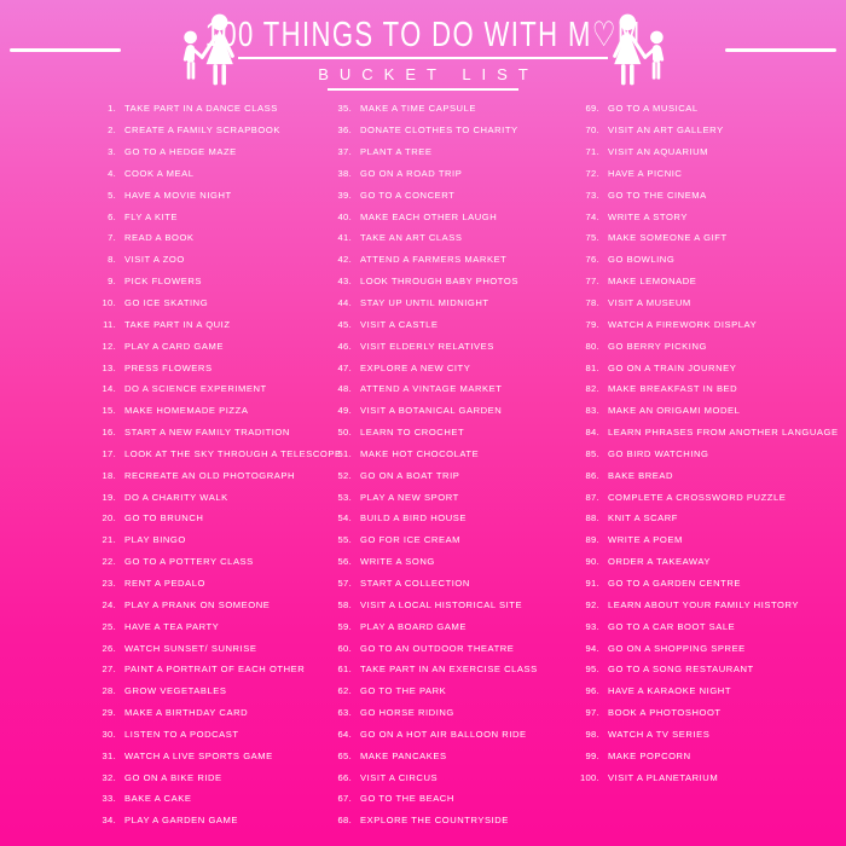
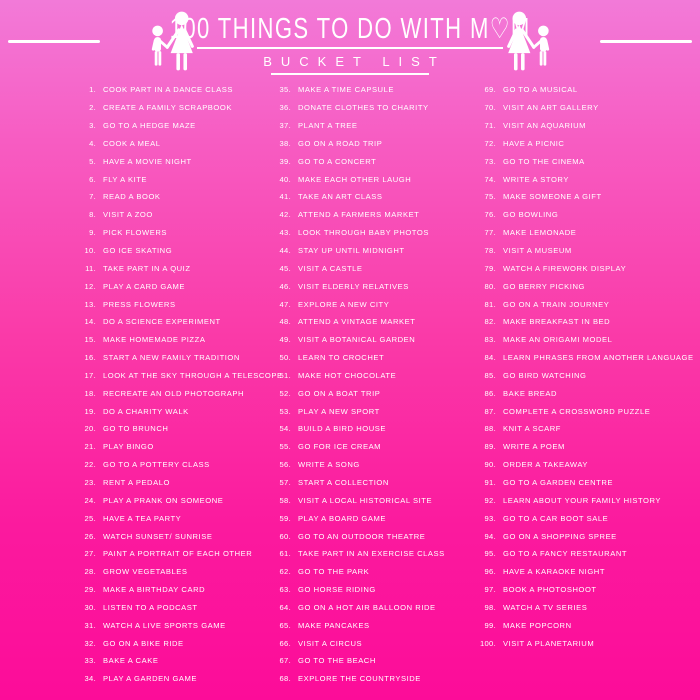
  100 THINGS TO DO WITH M♡M
  BUCKET LIST
  1.
- TAKE PART IN A DANCE CLASS
+ COOK PART IN A DANCE CLASS
  2.
  CREATE A FAMILY SCRAPBOOK
  3.
  GO TO A HEDGE MAZE
  4.
  COOK A MEAL
  5.
  HAVE A MOVIE NIGHT
  6.
  FLY A KITE
  7.
  READ A BOOK
  8.
  VISIT A ZOO
  9.
  PICK FLOWERS
  10.
  GO ICE SKATING
  11.
  TAKE PART IN A QUIZ
  12.
  PLAY A CARD GAME
  13.
  PRESS FLOWERS
  14.
  DO A SCIENCE EXPERIMENT
  15.
  MAKE HOMEMADE PIZZA
  16.
  START A NEW FAMILY TRADITION
  17.
  LOOK AT THE SKY THROUGH A TELESCOPE
  18.
  RECREATE AN OLD PHOTOGRAPH
  19.
  DO A CHARITY WALK
  20.
  GO TO BRUNCH
  21.
  PLAY BINGO
  22.
  GO TO A POTTERY CLASS
  23.
  RENT A PEDALO
  24.
  PLAY A PRANK ON SOMEONE
  25.
  HAVE A TEA PARTY
  26.
  WATCH SUNSET/ SUNRISE
  27.
  PAINT A PORTRAIT OF EACH OTHER
  28.
  GROW VEGETABLES
  29.
  MAKE A BIRTHDAY CARD
  30.
  LISTEN TO A PODCAST
  31.
  WATCH A LIVE SPORTS GAME
  32.
  GO ON A BIKE RIDE
  33.
  BAKE A CAKE
  34.
  PLAY A GARDEN GAME
  35.
  MAKE A TIME CAPSULE
  36.
  DONATE CLOTHES TO CHARITY
  37.
  PLANT A TREE
  38.
  GO ON A ROAD TRIP
  39.
  GO TO A CONCERT
  40.
  MAKE EACH OTHER LAUGH
  41.
  TAKE AN ART CLASS
  42.
  ATTEND A FARMERS MARKET
  43.
  LOOK THROUGH BABY PHOTOS
  44.
  STAY UP UNTIL MIDNIGHT
  45.
  VISIT A CASTLE
  46.
  VISIT ELDERLY RELATIVES
  47.
  EXPLORE A NEW CITY
  48.
  ATTEND A VINTAGE MARKET
  49.
  VISIT A BOTANICAL GARDEN
  50.
  LEARN TO CROCHET
  51.
  MAKE HOT CHOCOLATE
  52.
  GO ON A BOAT TRIP
  53.
  PLAY A NEW SPORT
  54.
  BUILD A BIRD HOUSE
  55.
  GO FOR ICE CREAM
  56.
  WRITE A SONG
  57.
  START A COLLECTION
  58.
  VISIT A LOCAL HISTORICAL SITE
  59.
  PLAY A BOARD GAME
  60.
  GO TO AN OUTDOOR THEATRE
  61.
  TAKE PART IN AN EXERCISE CLASS
  62.
  GO TO THE PARK
  63.
  GO HORSE RIDING
  64.
  GO ON A HOT AIR BALLOON RIDE
  65.
  MAKE PANCAKES
  66.
  VISIT A CIRCUS
  67.
  GO TO THE BEACH
  68.
  EXPLORE THE COUNTRYSIDE
  69.
  GO TO A MUSICAL
  70.
  VISIT AN ART GALLERY
  71.
  VISIT AN AQUARIUM
  72.
  HAVE A PICNIC
  73.
  GO TO THE CINEMA
  74.
  WRITE A STORY
  75.
  MAKE SOMEONE A GIFT
  76.
  GO BOWLING
  77.
  MAKE LEMONADE
  78.
  VISIT A MUSEUM
  79.
  WATCH A FIREWORK DISPLAY
  80.
  GO BERRY PICKING
  81.
  GO ON A TRAIN JOURNEY
  82.
  MAKE BREAKFAST IN BED
  83.
  MAKE AN ORIGAMI MODEL
  84.
  LEARN PHRASES FROM ANOTHER LANGUAGE
  85.
  GO BIRD WATCHING
  86.
  BAKE BREAD
  87.
  COMPLETE A CROSSWORD PUZZLE
  88.
  KNIT A SCARF
  89.
  WRITE A POEM
  90.
  ORDER A TAKEAWAY
  91.
  GO TO A GARDEN CENTRE
  92.
  LEARN ABOUT YOUR FAMILY HISTORY
  93.
  GO TO A CAR BOOT SALE
  94.
  GO ON A SHOPPING SPREE
  95.
- GO TO A SONG RESTAURANT
+ GO TO A FANCY RESTAURANT
  96.
  HAVE A KARAOKE NIGHT
  97.
  BOOK A PHOTOSHOOT
  98.
  WATCH A TV SERIES
  99.
  MAKE POPCORN
  100.
  VISIT A PLANETARIUM
